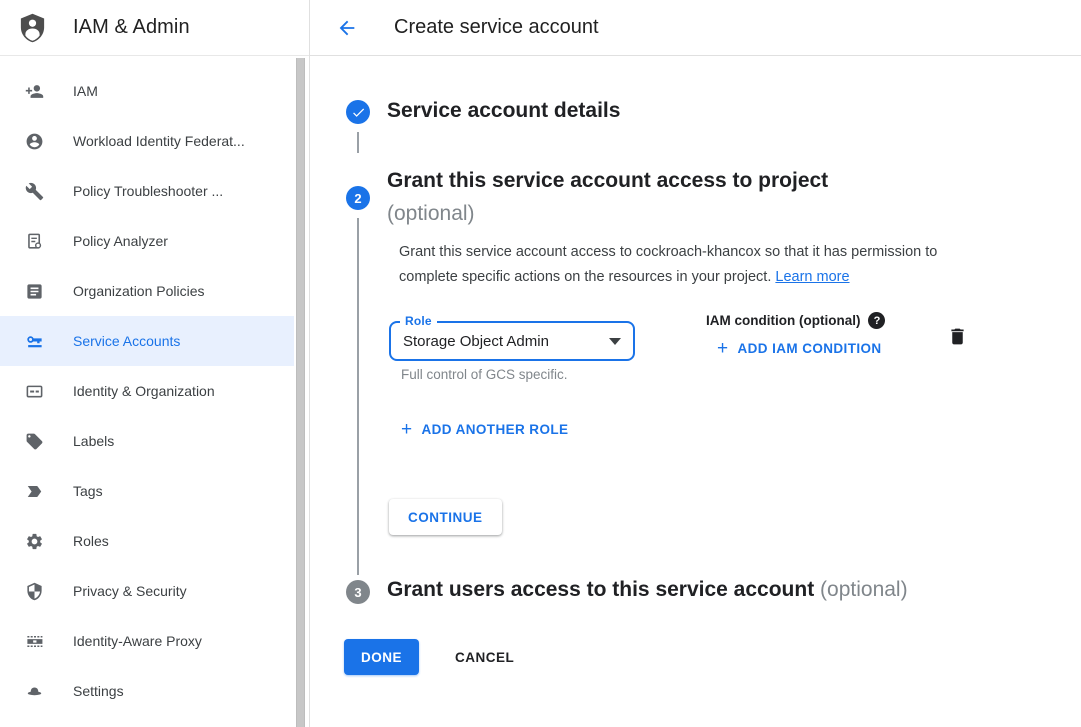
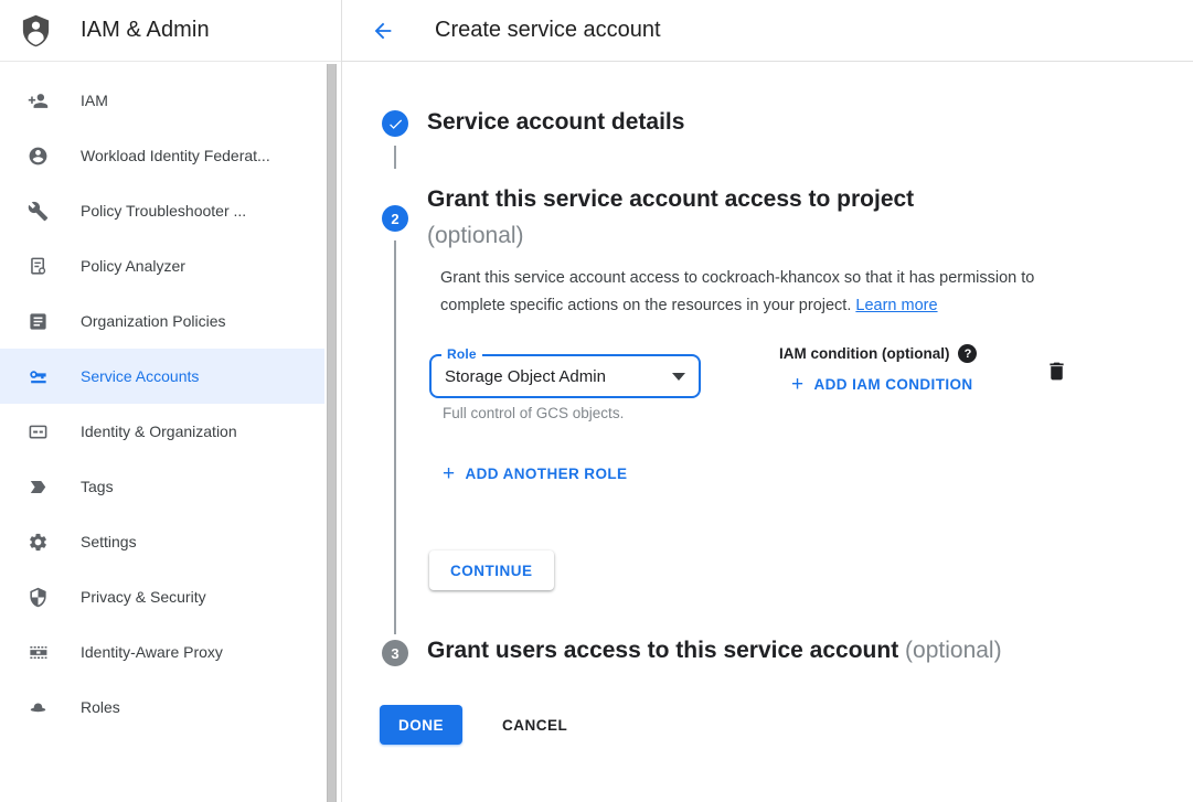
  IAM & Admin
  IAM
  Workload Identity Federat...
  Policy Troubleshooter ...
  Policy Analyzer
  Organization Policies
  Service Accounts
  Identity & Organization
- Labels
  Tags
- Roles
+ Settings
  Privacy & Security
  Identity-Aware Proxy
- Settings
+ Roles
  Create service account
  Service account details
  2
  Grant this service account access to project
  (optional)
  Grant this service account access to cockroach-khancox so that it has permission to complete specific actions on the resources in your project. Learn more
  Role
  Storage Object Admin
- Full control of GCS specific.
+ Full control of GCS objects.
  IAM condition (optional)
  ?
  +
  ADD IAM CONDITION
  +
  ADD ANOTHER ROLE
  CONTINUE
  3
  Grant users access to this service account (optional)
  DONE
  CANCEL
